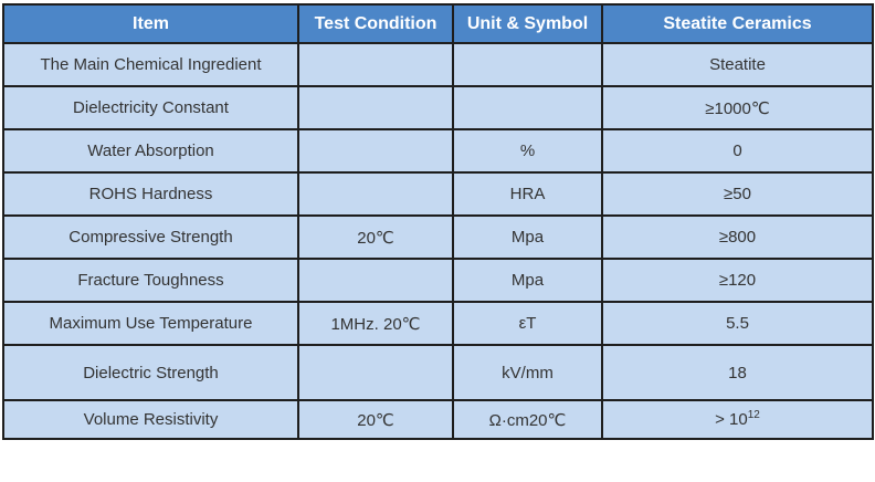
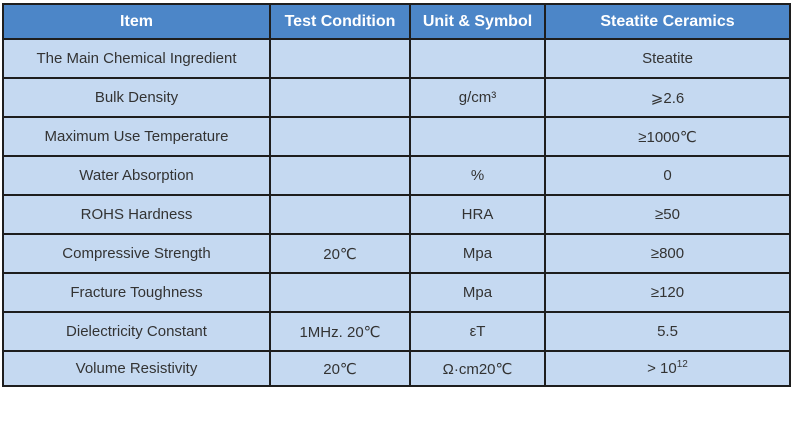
  Item	Test Condition	Unit & Symbol	Steatite Ceramics
  The Main Chemical Ingredient			Steatite
+ Bulk Density		g/cm³	⩾2.6
- Dielectricity Constant			≥1000℃
+ Maximum Use Temperature			≥1000℃
  Water Absorption		%	0
  ROHS Hardness		HRA	≥50
  Compressive Strength	20℃	Mpa	≥800
  Fracture Toughness		Mpa	≥120
- Maximum Use Temperature	1MHz. 20℃	εT	5.5
+ Dielectricity Constant	1MHz. 20℃	εT	5.5
- Dielectric Strength		kV/mm	18
  Volume Resistivity	20℃	Ω·cm20℃	> 1012
